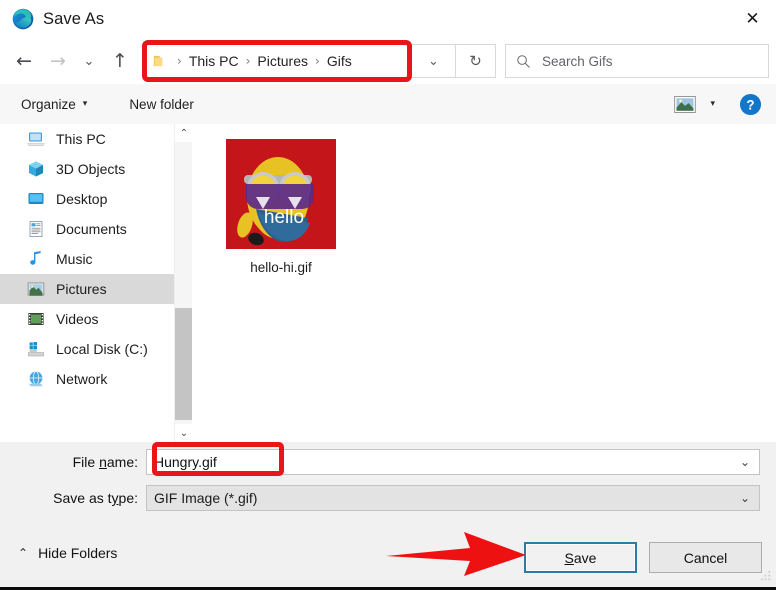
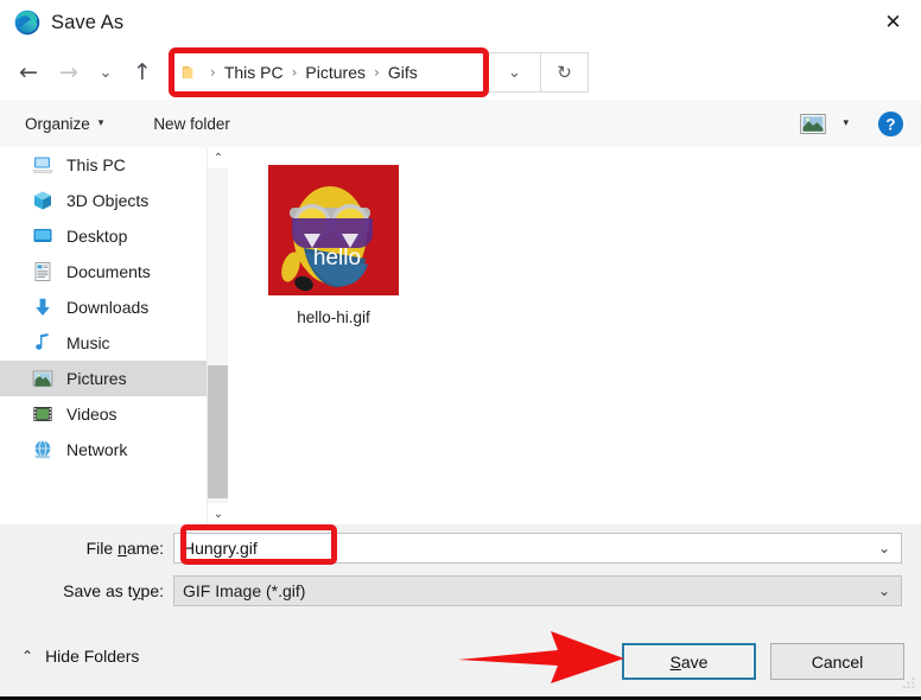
  Save As
  ✕
  ←
  →
  ⌄
  ↑
  ›
  This PC
  ›
  Pictures
  ›
  Gifs
  ⌄
  ↻
- Search Gifs
  Organize
  ▾
  New folder
  ▾
  ?
  This PC
  3D Objects
  Desktop
  Documents
+ Downloads
  Music
  Pictures
  Videos
- Local Disk (C:)
  Network
  ⌃
  ⌄
  hello
  hello-hi.gif
  File name:
  Hungry.gif
  ⌄
  Save as type:
  GIF Image (*.gif)
  ⌄
  ⌃
  Hide Folders
  S
  ave
  Cancel
